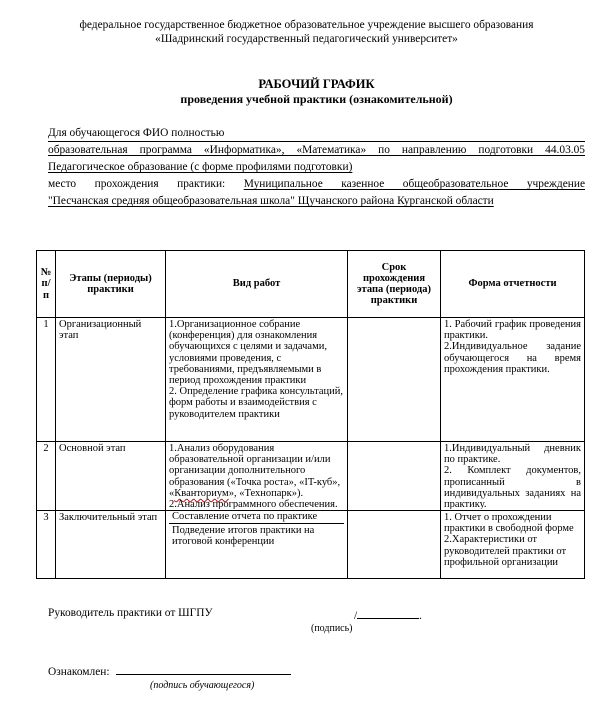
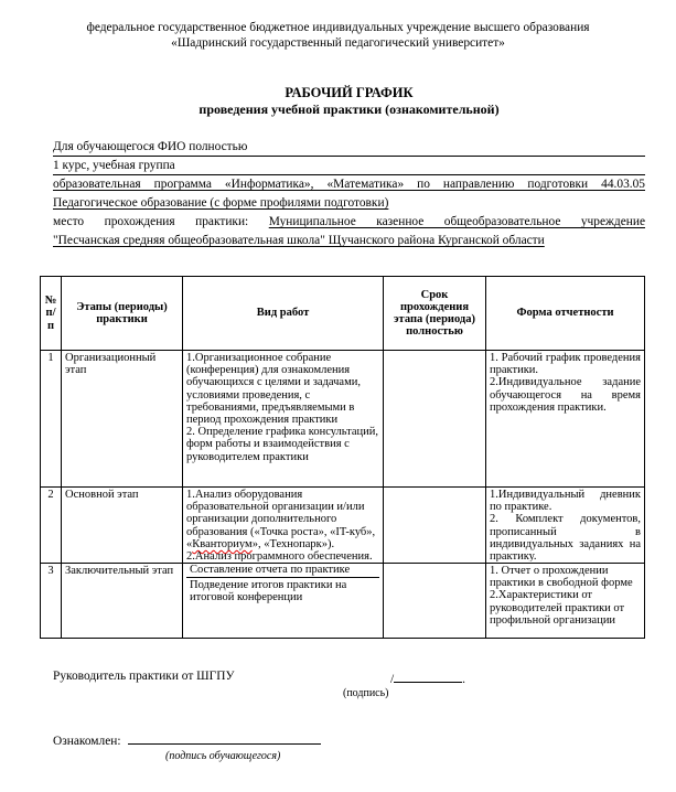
- федеральное государственное бюджетное образовательное учреждение высшего образования
+ федеральное государственное бюджетное индивидуальных учреждение высшего образования
  «Шадринский государственный педагогический университет»
  РАБОЧИЙ ГРАФИК
  проведения учебной практики (ознакомительной)
  Для обучающегося ФИО полностью
+ 1 курс, учебная группа
  образовательная программа «Информатика», «Математика» по направлению подготовки 44.03.05
  Педагогическое образование (с форме профилями подготовки)
  место прохождения практики: Муниципальное казенное общеобразовательное учреждение
  "Песчанская средняя общеобразовательная школа" Щучанского района Курганской области
- № п/п	Этапы (периоды) практики	Вид работ	Срок прохождения этапа (периода) практики	Форма отчетности
+ № п/п	Этапы (периоды) практики	Вид работ	Срок прохождения этапа (периода) полностью	Форма отчетности
  1	Организационный этап	1.Организационное собрание (конференция) для ознакомления обучающихся с целями и задачами, условиями проведения, с требованиями, предъявляемыми в период прохождения практики 2. Определение графика консультаций, форм работы и взаимодействия с руководителем практики		1. Рабочий график проведения практики. 2.Индивидуальное задание обучающегося на время прохождения практики.
  2	Основной этап	1.Анализ оборудования образовательной организации и/или организации дополнительного образования («Точка роста», «IT-куб», «Кванториум», «Технопарк»). 2.Анализ программного обеспечения.		1.Индивидуальный дневник по практике. 2. Комплект документов, прописанный в индивидуальных заданиях на практику.
  3	Заключительный этап	Составление отчета по практике Подведение итогов практики на итоговой конференции		1. Отчет о прохождении практики в свободной форме 2.Характеристики от руководителей практики от профильной организации
  Руководитель практики от ШГПУ
  / .
  (подпись)
  Ознакомлен:
  (подпись обучающегося)
